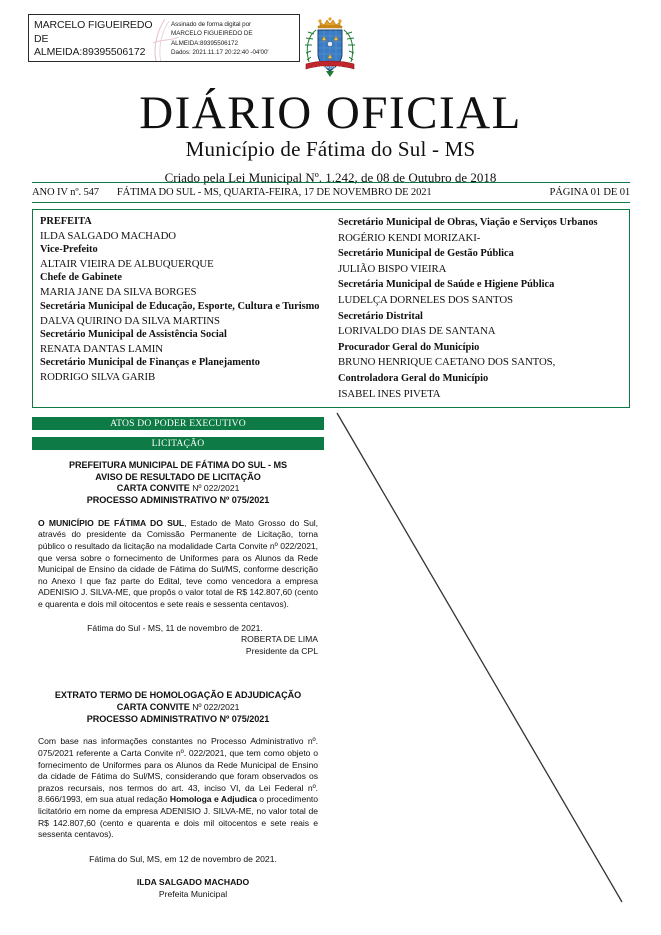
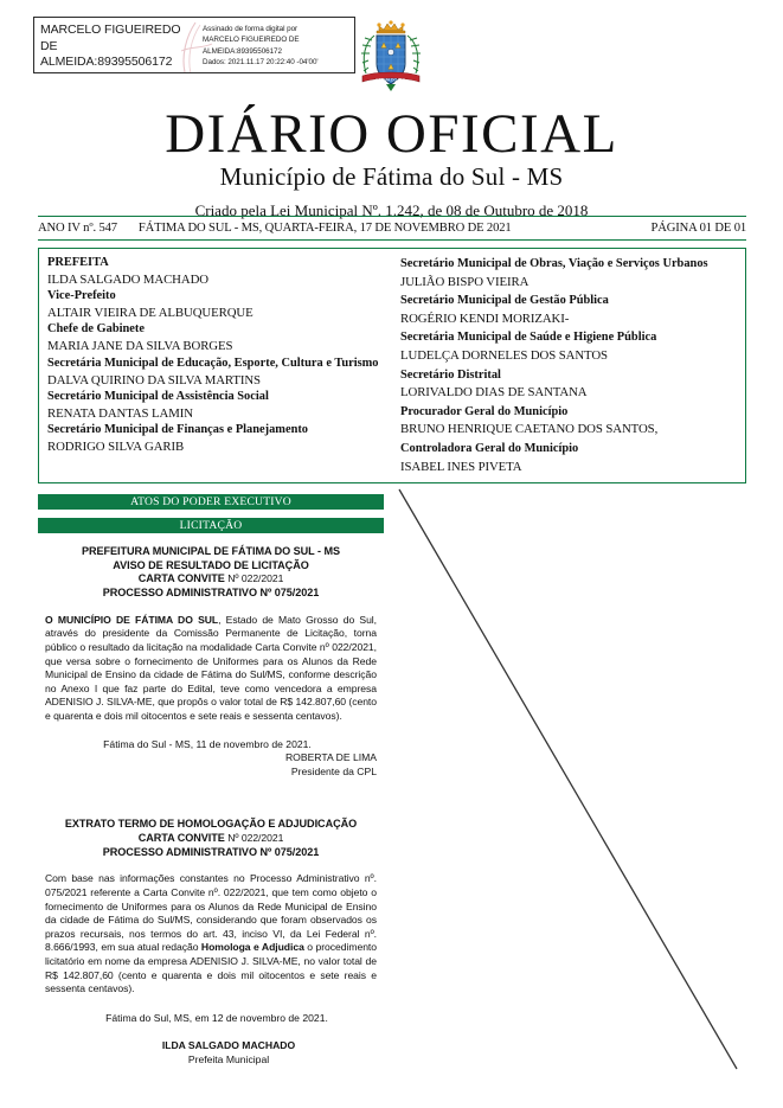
  MARCELO FIGUEIREDO
  DE
  ALMEIDA:89395506172
  DIÁRIO OFICIAL
  Município de Fátima do Sul - MS
  Criado pela Lei Municipal Nº. 1.242, de 08 de Outubro de 2018
  ANO IV nº. 547
  FÁTIMA DO SUL - MS, QUARTA-FEIRA, 17 DE NOVEMBRO DE 2021
  PÁGINA 01 DE 01
  PREFEITA
  ILDA SALGADO MACHADO
  Vice-Prefeito
  ALTAIR VIEIRA DE ALBUQUERQUE
  Chefe de Gabinete
  MARIA JANE DA SILVA BORGES
  Secretária Municipal de Educação, Esporte, Cultura e Turismo
  DALVA QUIRINO DA SILVA MARTINS
  Secretário Municipal de Assistência Social
  RENATA DANTAS LAMIN
  Secretário Municipal de Finanças e Planejamento
  RODRIGO SILVA GARIB
  Secretário Municipal de Obras, Viação e Serviços Urbanos
- ROGÉRIO KENDI MORIZAKI-
+ JULIÃO BISPO VIEIRA
  Secretário Municipal de Gestão Pública
- JULIÃO BISPO VIEIRA
+ ROGÉRIO KENDI MORIZAKI-
  Secretária Municipal de Saúde e Higiene Pública
  LUDELÇA DORNELES DOS SANTOS
  Secretário Distrital
  LORIVALDO DIAS DE SANTANA
  Procurador Geral do Município
  BRUNO HENRIQUE CAETANO DOS SANTOS,
  Controladora Geral do Município
  ISABEL INES PIVETA
  ATOS DO PODER EXECUTIVO
  LICITAÇÃO
  PREFEITURA MUNICIPAL DE FÁTIMA DO SUL - MS
  AVISO DE RESULTADO DE LICITAÇÃO
  CARTA CONVITE Nº 022/2021
  PROCESSO ADMINISTRATIVO Nº 075/2021
  O MUNICÍPIO DE FÁTIMA DO SUL, Estado de Mato Grosso do Sul, através do presidente da Comissão Permanente de Licitação, torna público o resultado da licitação na modalidade Carta Convite nº 022/2021, que versa sobre o fornecimento de Uniformes para os Alunos da Rede Municipal de Ensino da cidade de Fátima do Sul/MS, conforme descrição no Anexo I que faz parte do Edital, teve como vencedora a empresa ADENISIO J. SILVA-ME, que propôs o valor total de R$ 142.807,60 (cento e quarenta e dois mil oitocentos e sete reais e sessenta centavos).
  Fátima do Sul - MS, 11 de novembro de 2021.
  ROBERTA DE LIMA
  Presidente da CPL
  EXTRATO TERMO DE HOMOLOGAÇÃO E ADJUDICAÇÃO
  CARTA CONVITE Nº 022/2021
  PROCESSO ADMINISTRATIVO Nº 075/2021
  Com base nas informações constantes no Processo Administrativo nº. 075/2021 referente a Carta Convite nº. 022/2021, que tem como objeto o fornecimento de Uniformes para os Alunos da Rede Municipal de Ensino da cidade de Fátima do Sul/MS, considerando que foram observados os prazos recursais, nos termos do art. 43, inciso VI, da Lei Federal nº. 8.666/1993, em sua atual redação Homologa e Adjudica o procedimento licitatório em nome da empresa ADENISIO J. SILVA-ME, no valor total de R$ 142.807,60 (cento e quarenta e dois mil oitocentos e sete reais e sessenta centavos).
  Fátima do Sul, MS, em 12 de novembro de 2021.
  ILDA SALGADO MACHADO
  Prefeita Municipal
